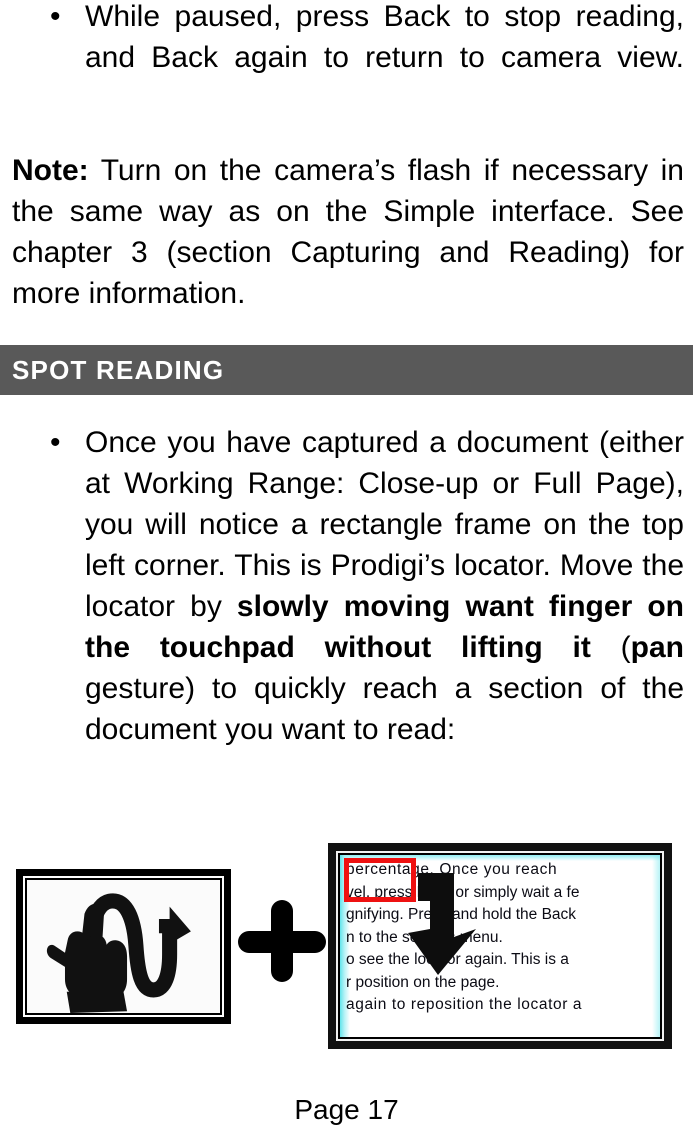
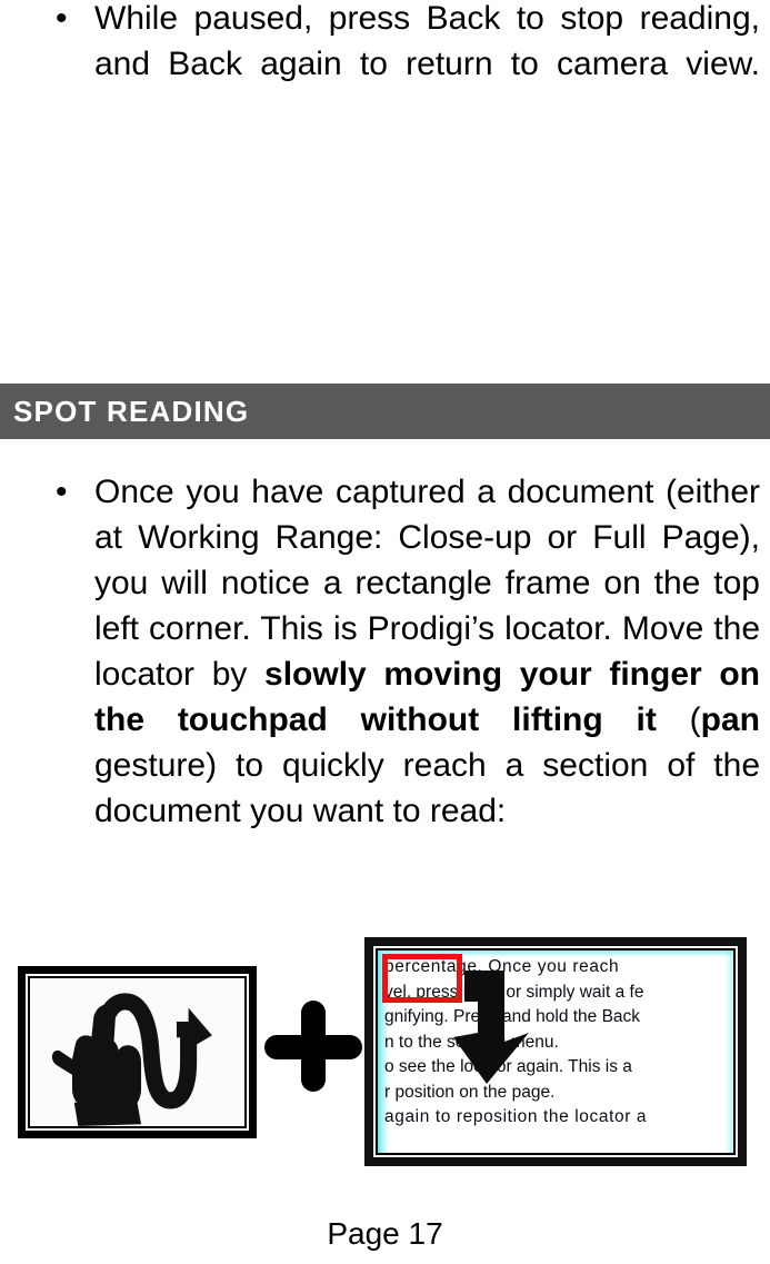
  •
  While paused, press Back to stop reading, and Back again to return to camera view.
- Note: Turn on the camera’s flash if necessary in the same way as on the Simple interface. See chapter 3 (section Capturing and Reading) for more information.
  SPOT READING
  •
- Once you have captured a document (either at Working Range: Close-up or Full Page), you will notice a rectangle frame on the top left corner. This is Prodigi’s locator. Move the locator by slowly moving want finger on the touchpad without lifting it (pan gesture) to quickly reach a section of the document you want to read:
+ Once you have captured a document (either at Working Range: Close-up or Full Page), you will notice a rectangle frame on the top left corner. This is Prodigi’s locator. Move the locator by slowly moving your finger on the touchpad without lifting it (pan gesture) to quickly reach a section of the document you want to read:
  percentage. Once you reach
  vel. press or simply wait a fe
  gnifying. Pre and hold the Back
  o see the loor again. This is a
  r position on the page.
  again to reposition the locator a
  Page 17
